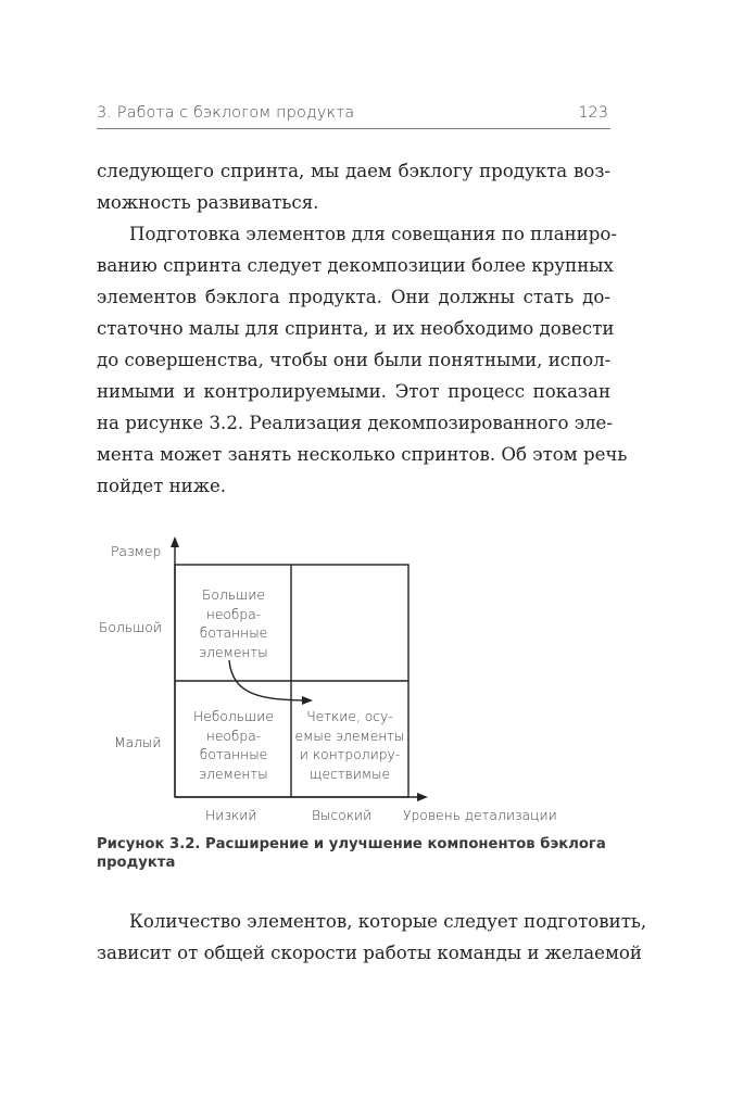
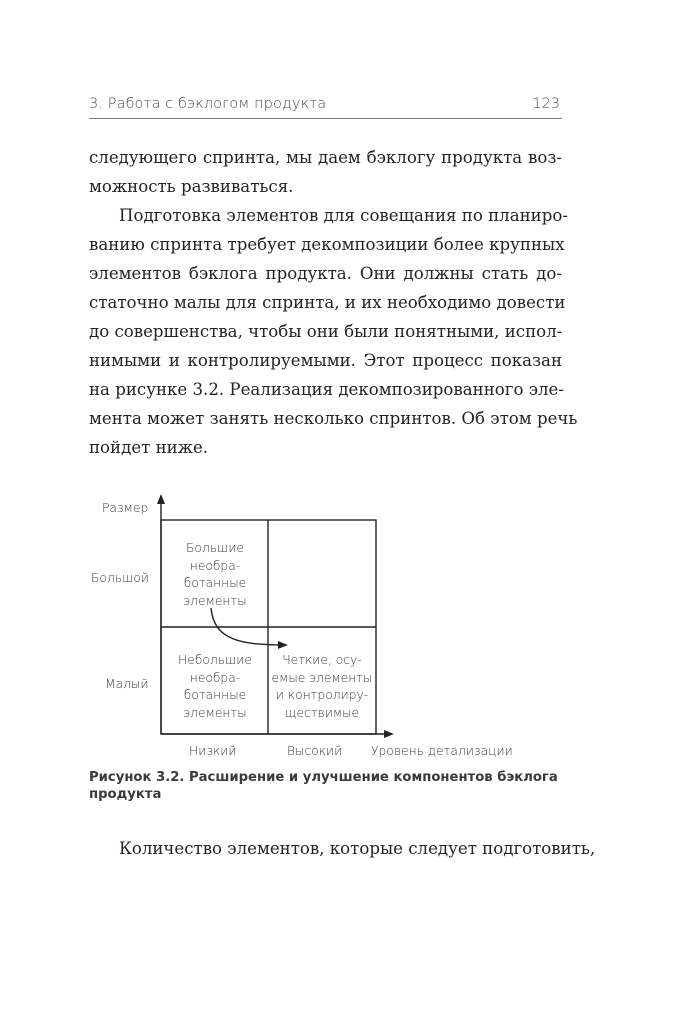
  3. Работа с бэклогом продукта
  123
  следующего спринта, мы даем бэклогу продукта воз-
  можность развиваться.
  Подготовка элементов для совещания по планиро-
- ванию спринта следует декомпозиции более крупных
+ ванию спринта требует декомпозиции более крупных
  элементов бэклога продукта. Они должны стать до-
  статочно малы для спринта, и их необходимо довести
  до совершенства, чтобы они были понятными, испол-
  нимыми и контролируемыми. Этот процесс показан
  на рисунке 3.2. Реализация декомпозированного эле-
  мента может занять несколько спринтов. Об этом ре
  пойдет ниже.
  Размер
  Большой
  Малый
  Низкий
  Высокий
  Уровень детализации
  Большие
  необра-
  ботанные
  элементы
  Небольшие
  необра-
  ботанные
  элементы
  Четкие, осу-
  емые элементы
  и контролиру-
  ществимые
  Рисунок 3.2. Расширение и улучшение компонентов бэклога
  продукта
  Количество элементов, которые следует подготовить,
- зависит от общей скорости работы команды и желаемой
